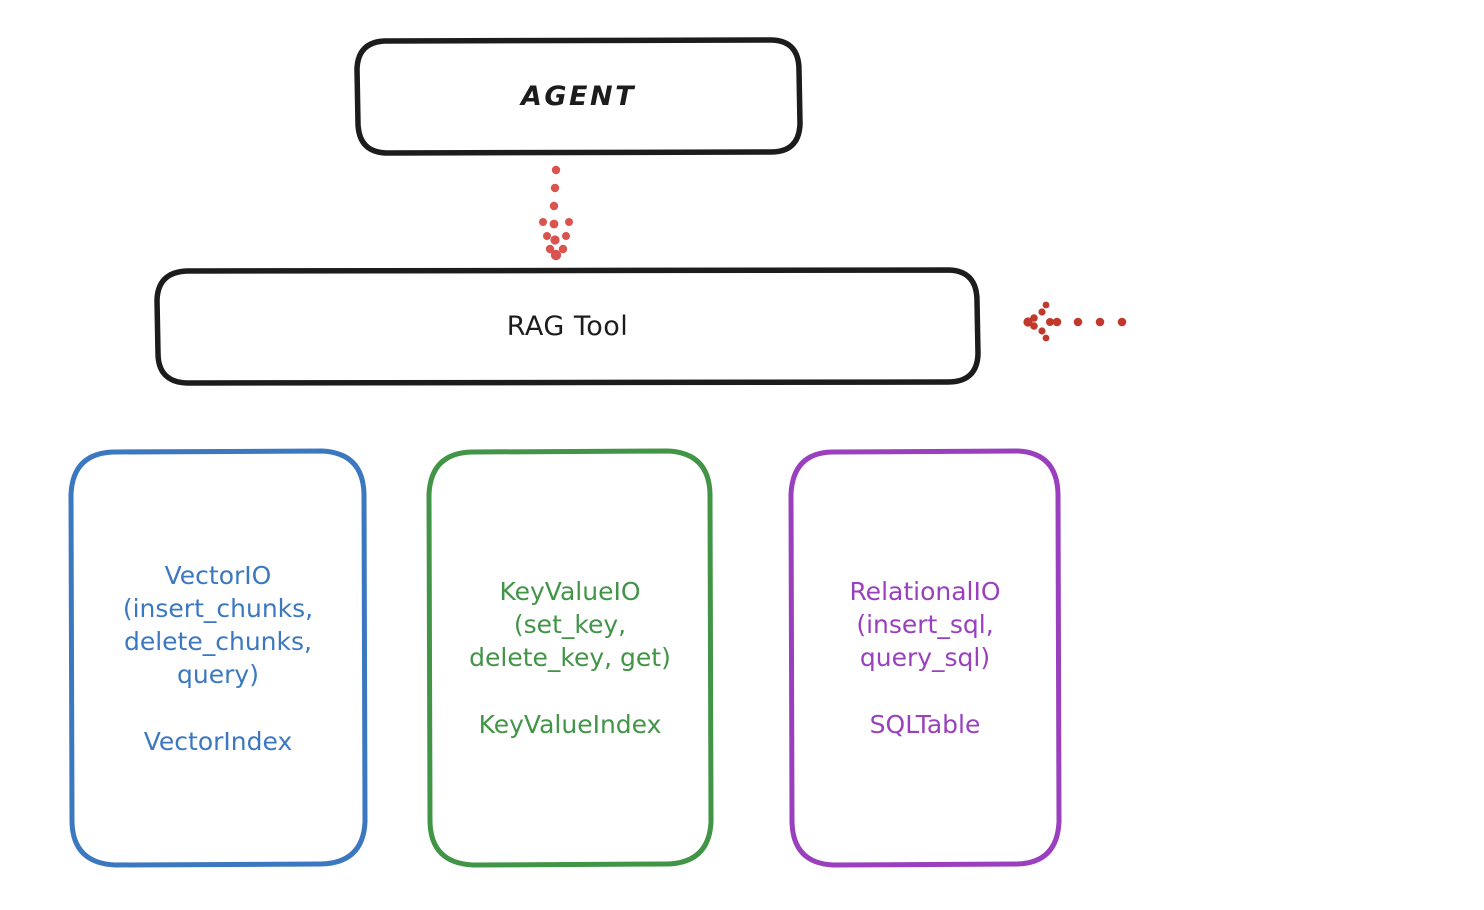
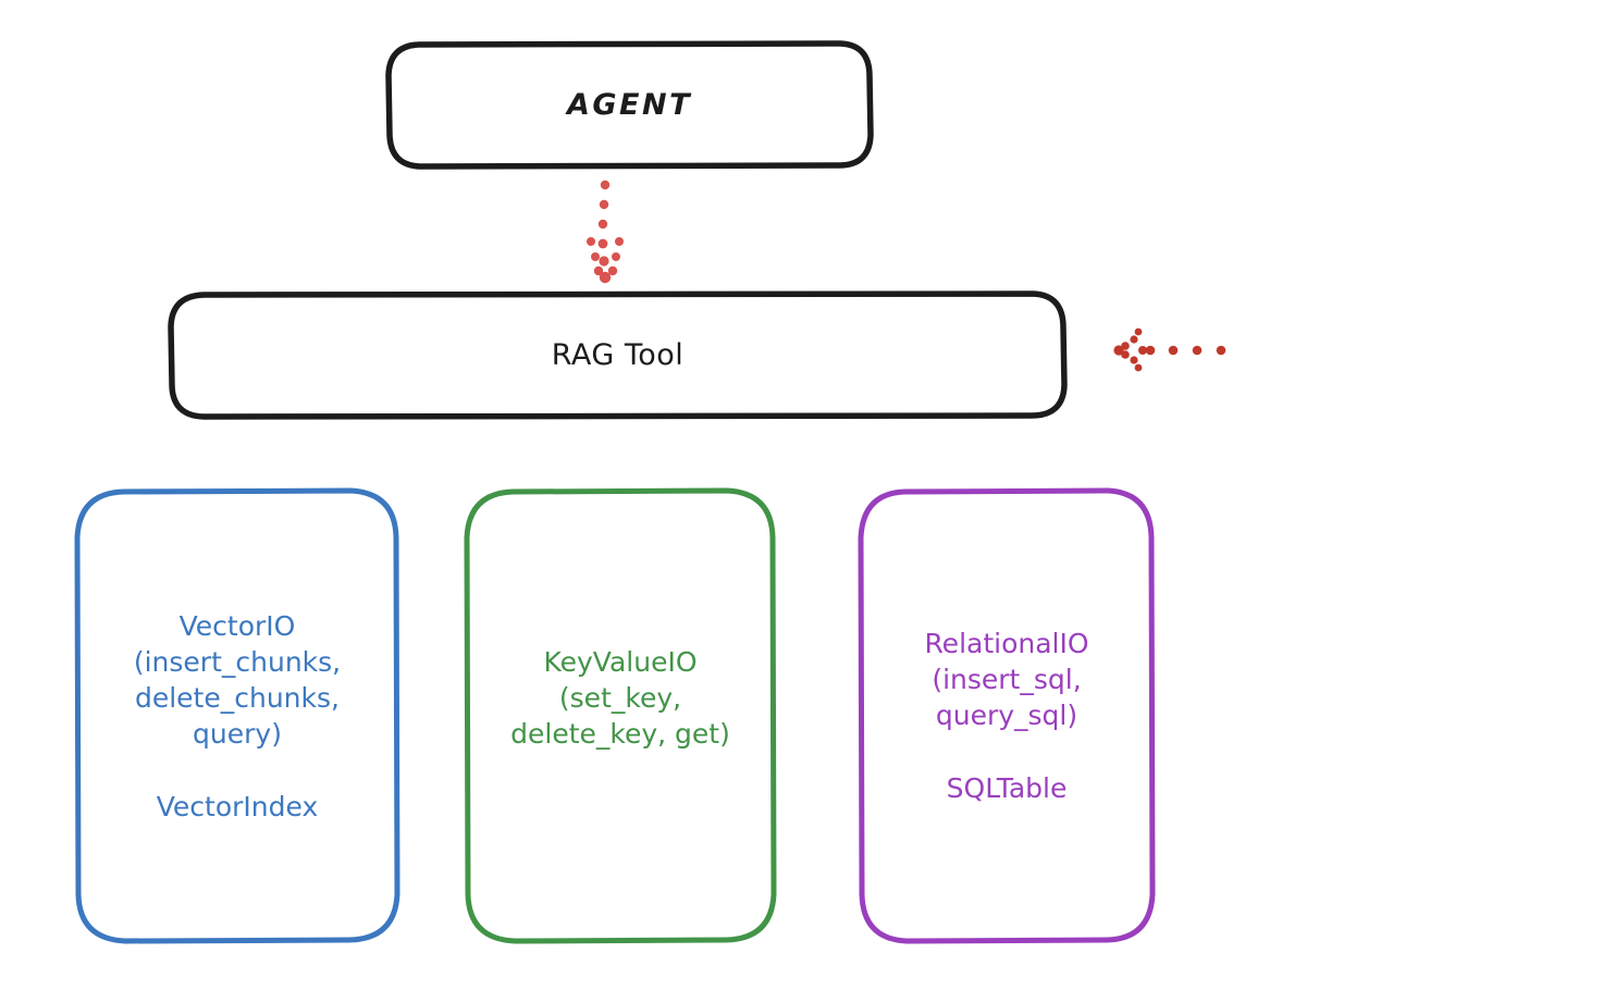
  AGENT
  RAG Tool
  VectorIO
  (insert_chunks,
  delete_chunks,
  query)
  VectorIndex
  KeyValueIO
  (set_key,
  delete_key, get)
- KeyValueIndex
  RelationalIO
  (insert_sql,
  query_sql)
  SQLTable
